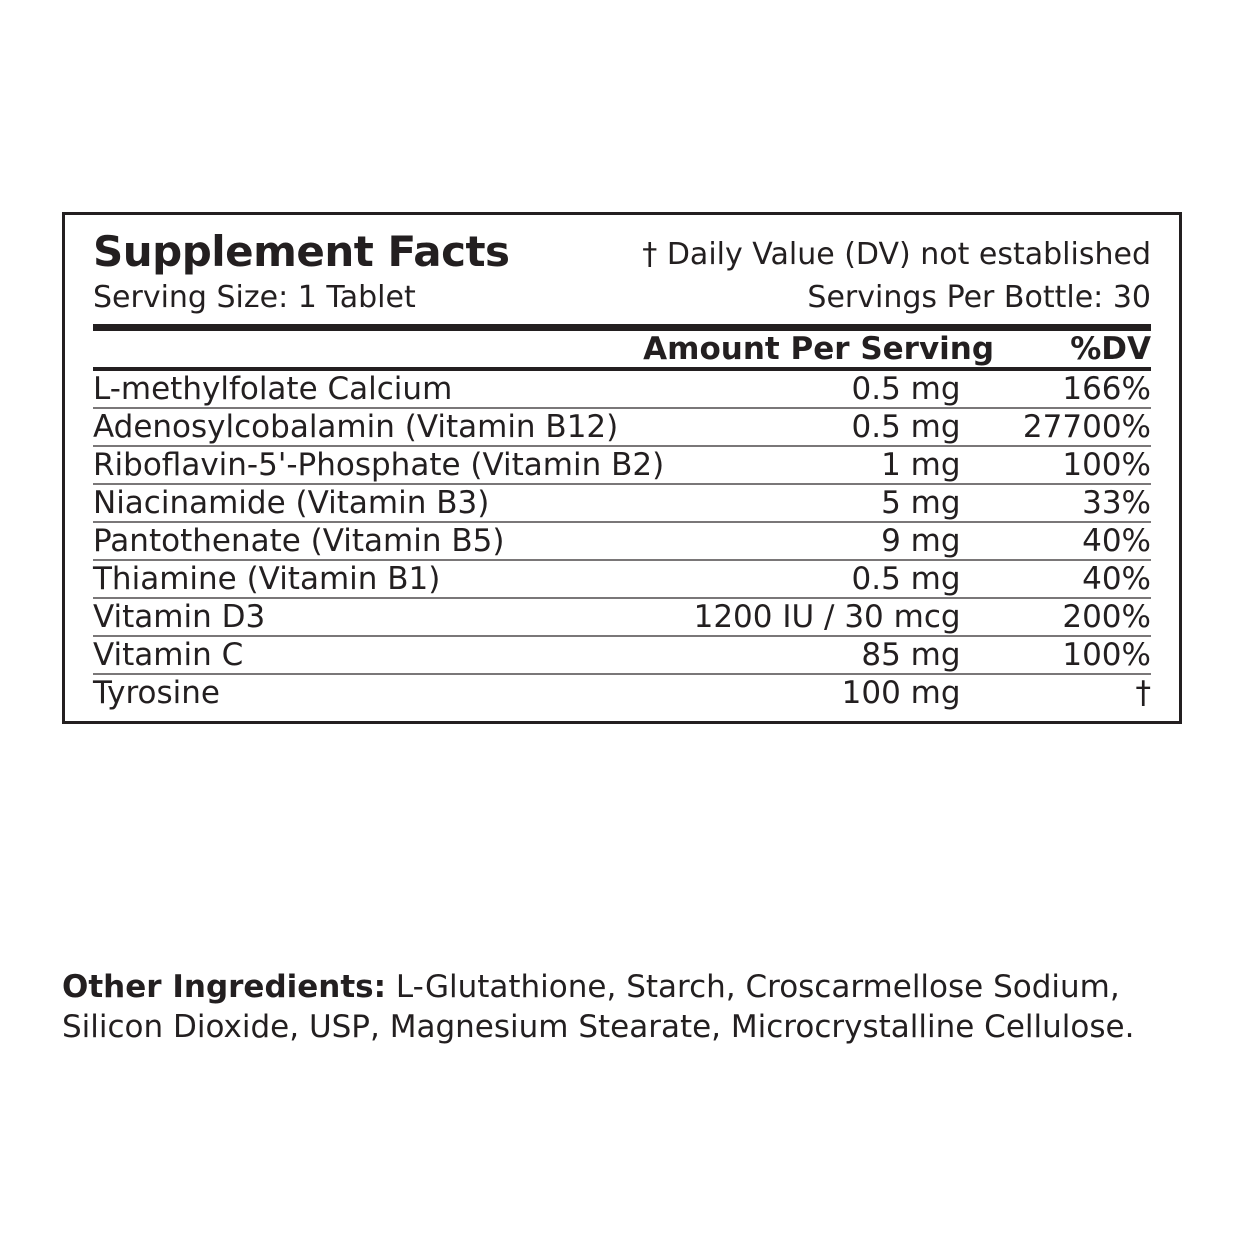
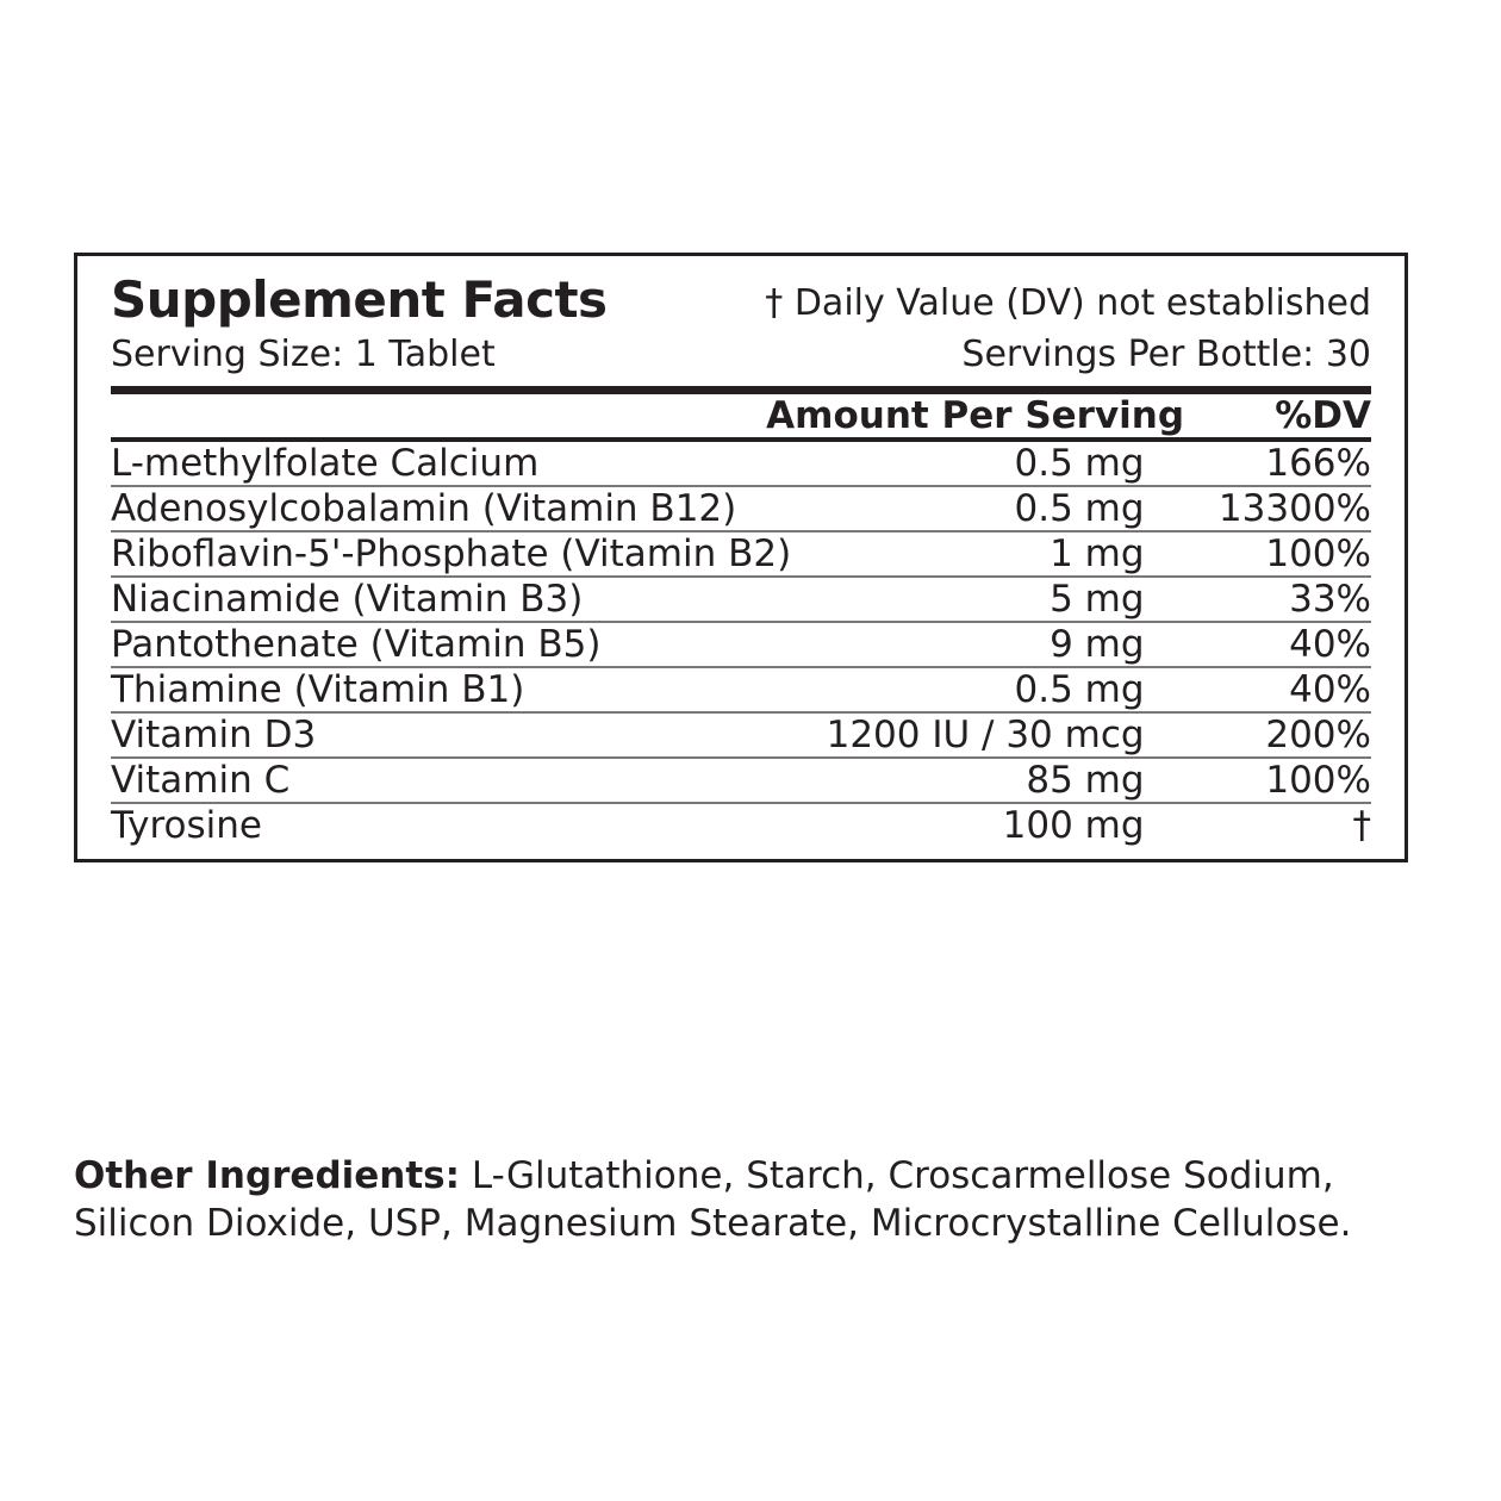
  Supplement Facts
  † Daily Value (DV) not established
  Serving Size: 1 Tablet
  Servings Per Bottle: 30
  	Amount Per Serving	%DV
  L-methylfolate Calcium	0.5 mg	166%
- Adenosylcobalamin (Vitamin B12)	0.5 mg	27700%
+ Adenosylcobalamin (Vitamin B12)	0.5 mg	13300%
  Riboflavin-5'-Phosphate (Vitamin B2)	1 mg	100%
  Niacinamide (Vitamin B3)	5 mg	33%
  Pantothenate (Vitamin B5)	9 mg	40%
  Thiamine (Vitamin B1)	0.5 mg	40%
  Vitamin D3	1200 IU / 30 mcg	200%
  Vitamin C	85 mg	100%
  Tyrosine	100 mg	†
  Other Ingredients: L-Glutathione, Starch, Croscarmellose Sodium, Silicon Dioxide, USP, Magnesium Stearate, Microcrystalline Cellulose.
